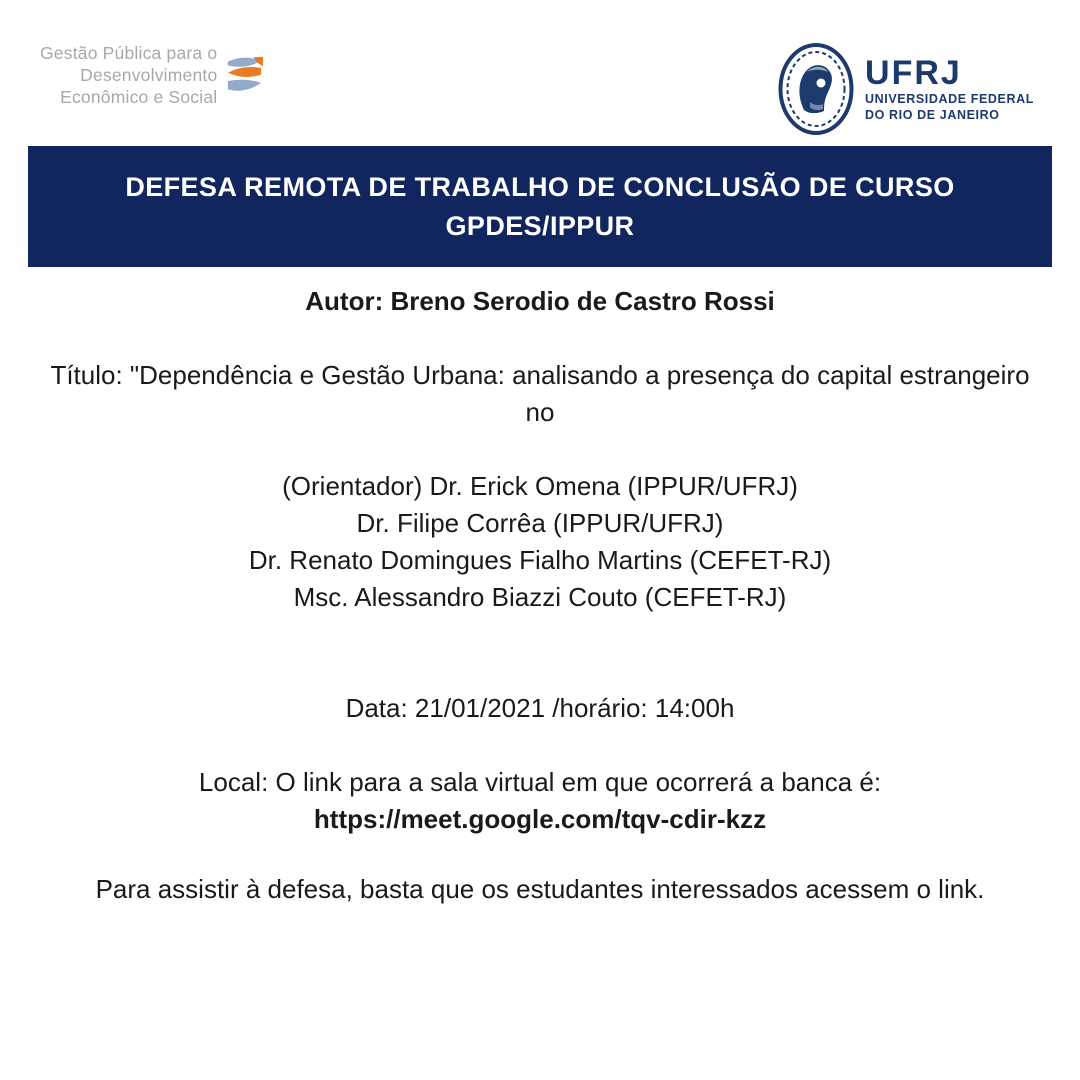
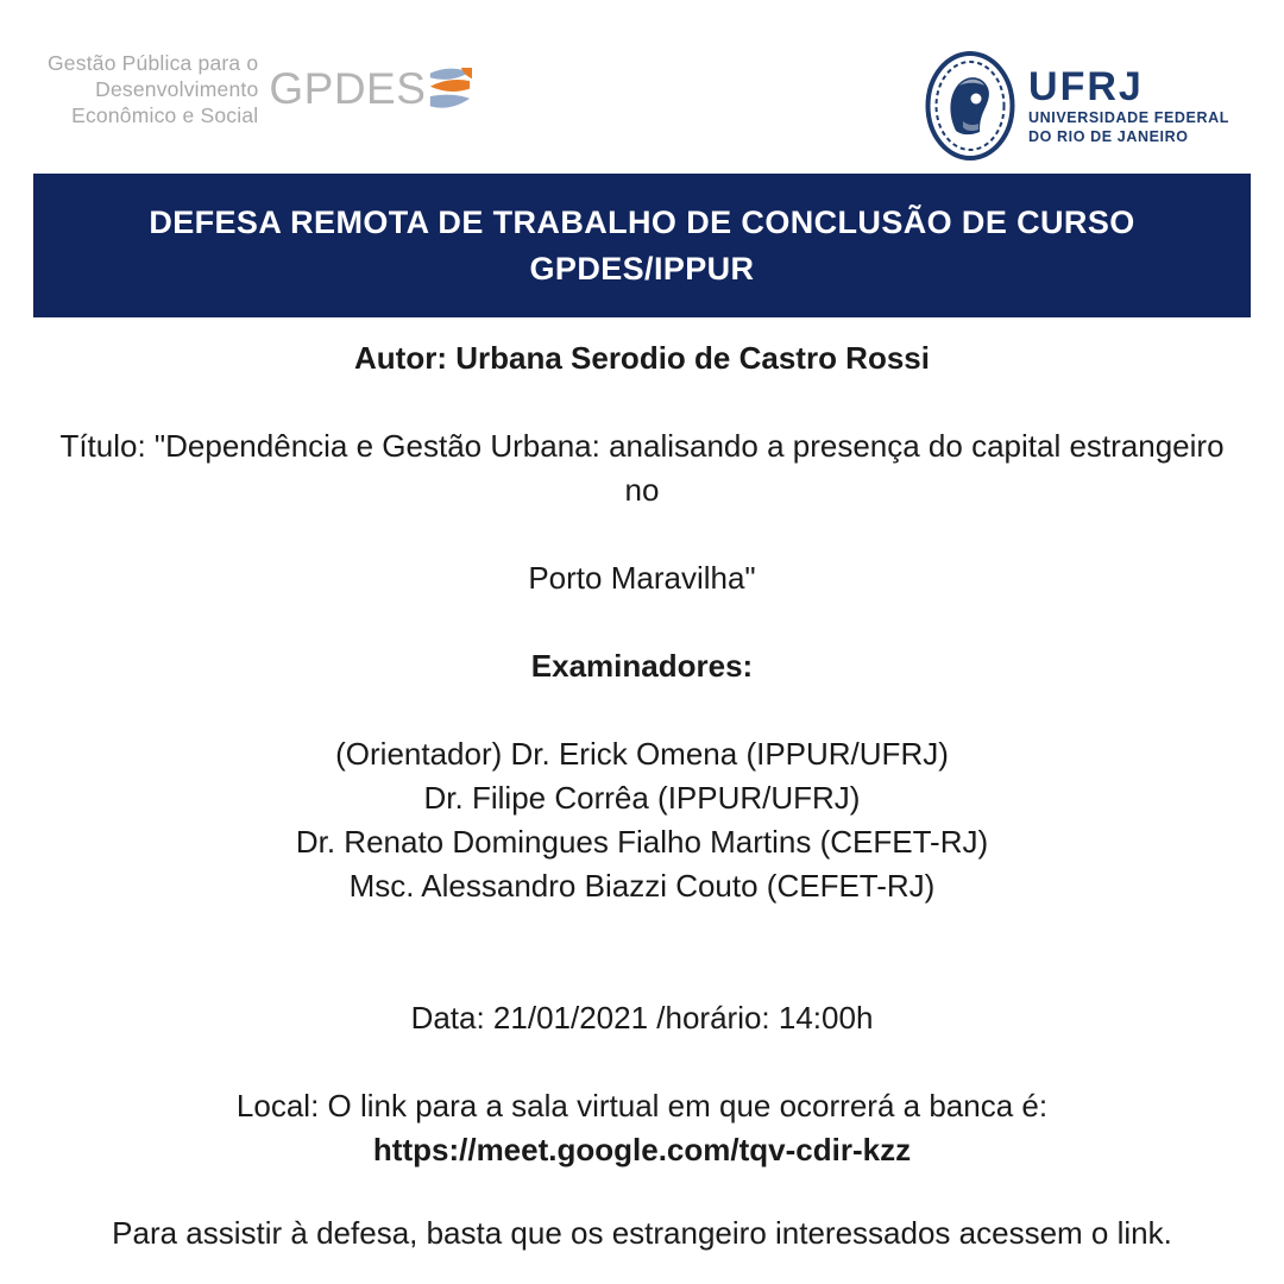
  Gestão Pública para o
  Desenvolvimento
  Econômico e Social
+ GPDES
  UFRJ
  UNIVERSIDADE FEDERAL
  DO RIO DE JANEIRO
  DEFESA REMOTA DE TRABALHO DE CONCLUSÃO DE CURSO
  GPDES/IPPUR
- Autor: Breno Serodio de Castro Rossi
+ Autor: Urbana Serodio de Castro Rossi
  Título: "Dependência e Gestão Urbana: analisando a presença do capital estrangeiro
  no
+ Porto Maravilha"
+ Examinadores:
  (Orientador) Dr. Erick Omena (IPPUR/UFRJ)
  Dr. Filipe Corrêa (IPPUR/UFRJ)
  Dr. Renato Domingues Fialho Martins (CEFET-RJ)
  Msc. Alessandro Biazzi Couto (CEFET-RJ)
  Data: 21/01/2021 /horário: 14:00h
  Local: O link para a sala virtual em que ocorrerá a banca é:
  https://meet.google.com/tqv-cdir-kzz
- Para assistir à defesa, basta que os estudantes interessados acessem o link.
+ Para assistir à defesa, basta que os estrangeiro interessados acessem o link.
